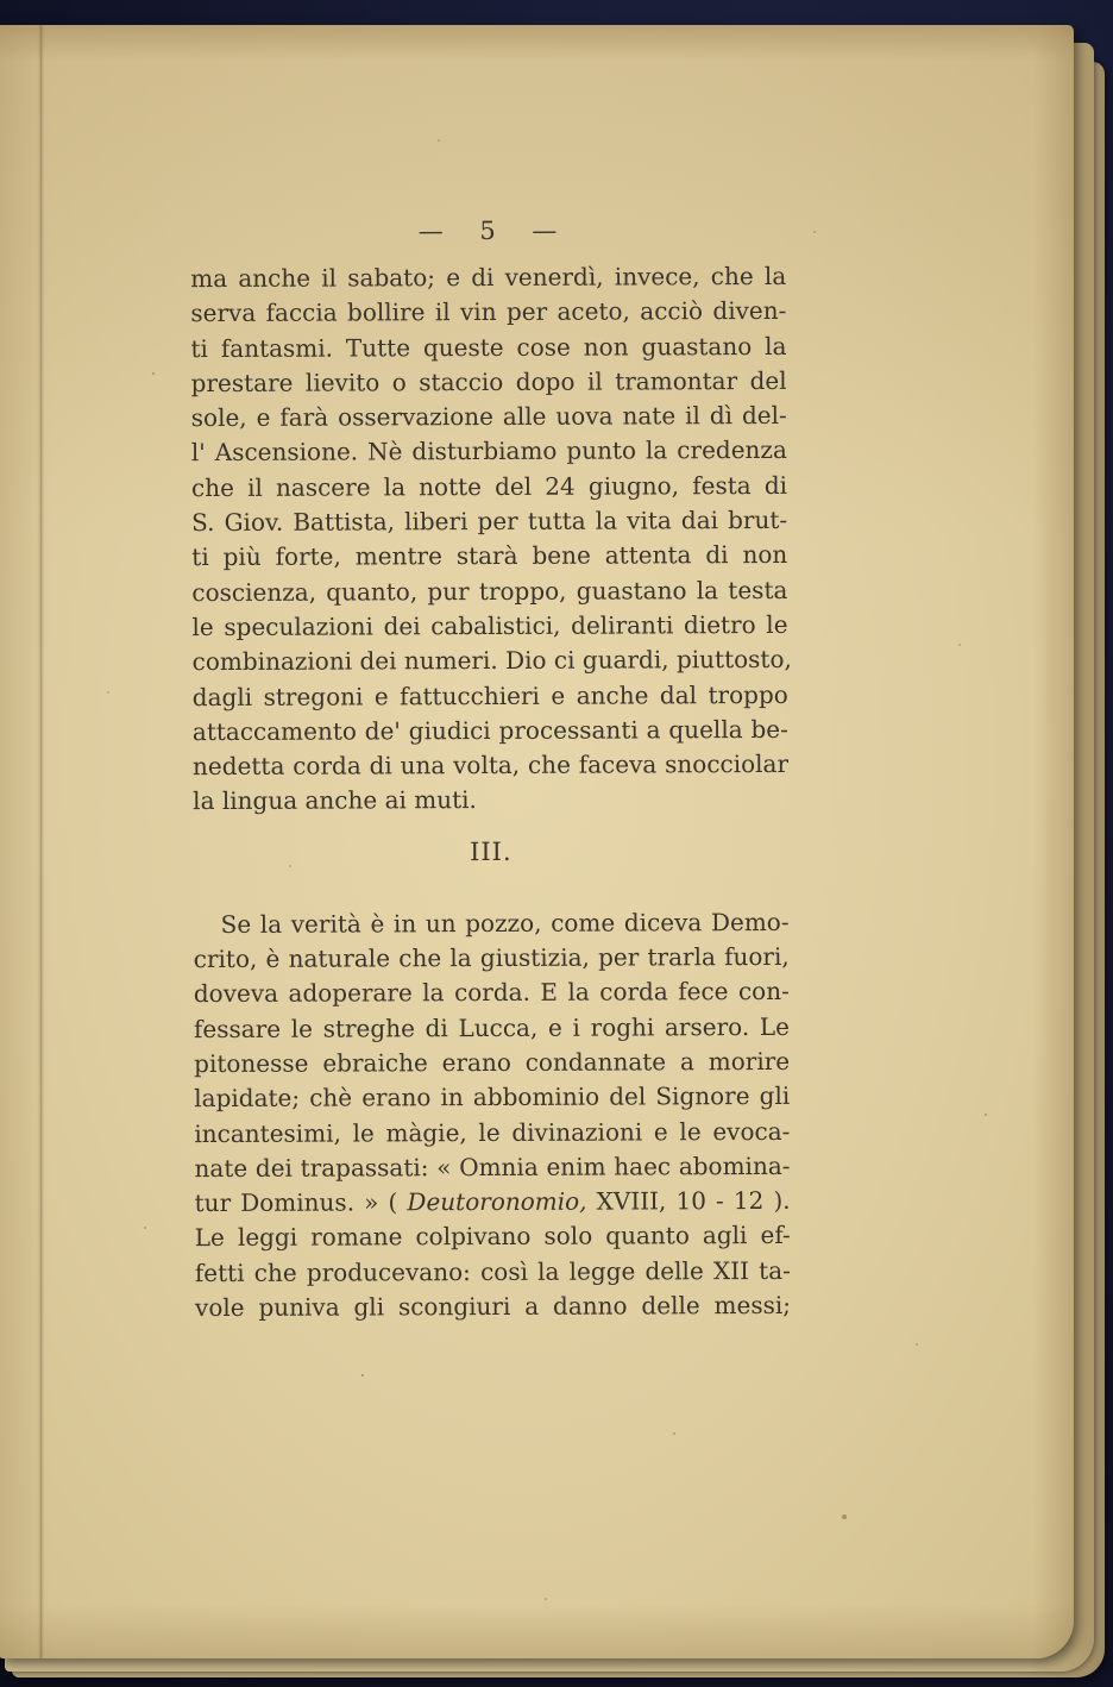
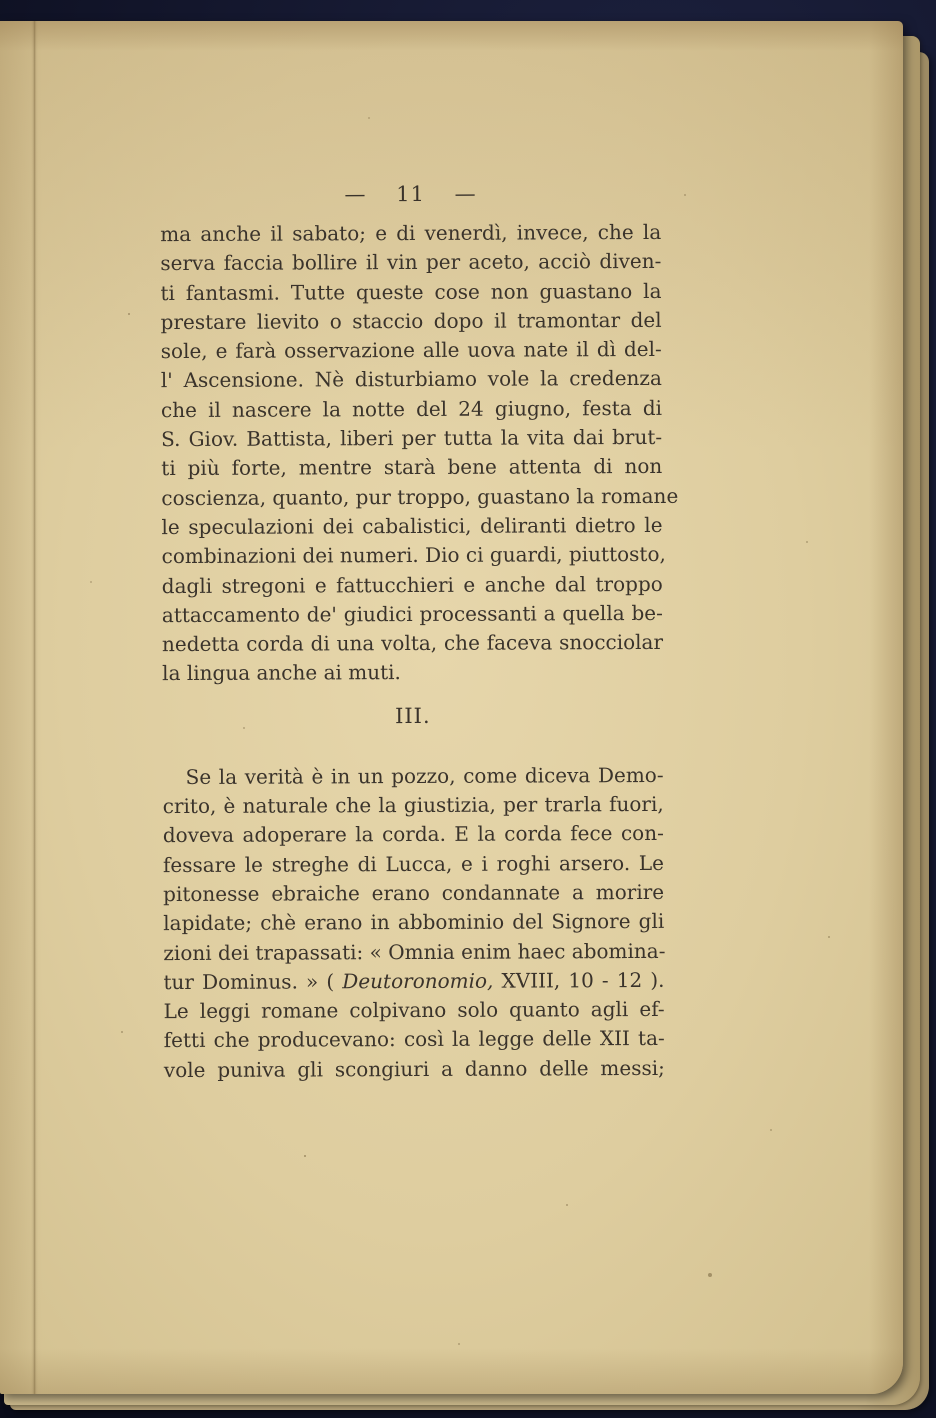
- — 5 —
+ — 11 —
  ma anche il sabato; e di venerdì, invece, che la
  serva faccia bollire il vin per aceto, acciò diven-
  ti fantasmi. Tutte queste cose non guastano la
  prestare lievito o staccio dopo il tramontar del
  sole, e farà osservazione alle uova nate il dì del-
- l' Ascensione. Nè disturbiamo punto la credenza
+ l' Ascensione. Nè disturbiamo vole la credenza
  che il nascere la notte del 24 giugno, festa di
  S. Giov. Battista, liberi per tutta la vita dai brut-
  ti più forte, mentre starà bene attenta di non
- coscienza, quanto, pur troppo, guastano la testa
+ coscienza, quanto, pur troppo, guastano la romane
  le speculazioni dei cabalistici, deliranti dietro le
  combinazioni dei numeri. Dio ci guardi, piuttosto,
  dagli stregoni e fattucchieri e anche dal troppo
  attaccamento de' giudici processanti a quella be-
  nedetta corda di una volta, che faceva snocciolar
  la lingua anche ai muti.
  III.
  Se la verità è in un pozzo, come diceva Demo-
  crito, è naturale che la giustizia, per trarla fuori,
  doveva adoperare la corda. E la corda fece con-
  fessare le streghe di Lucca, e i roghi arsero. Le
  pitonesse ebraiche erano condannate a morire
  lapidate; chè erano in abbominio del Signore gli
- incantesimi, le màgie, le divinazioni e le evoca-
- nate dei trapassati: « Omnia enim haec abomina-
+ zioni dei trapassati: « Omnia enim haec abomina-
  tur Dominus. » ( Deutoronomio, XVIII, 10 - 12 ).
  Le leggi romane colpivano solo quanto agli ef-
  fetti che producevano: così la legge delle XII ta-
  vole puniva gli scongiuri a danno delle messi;
